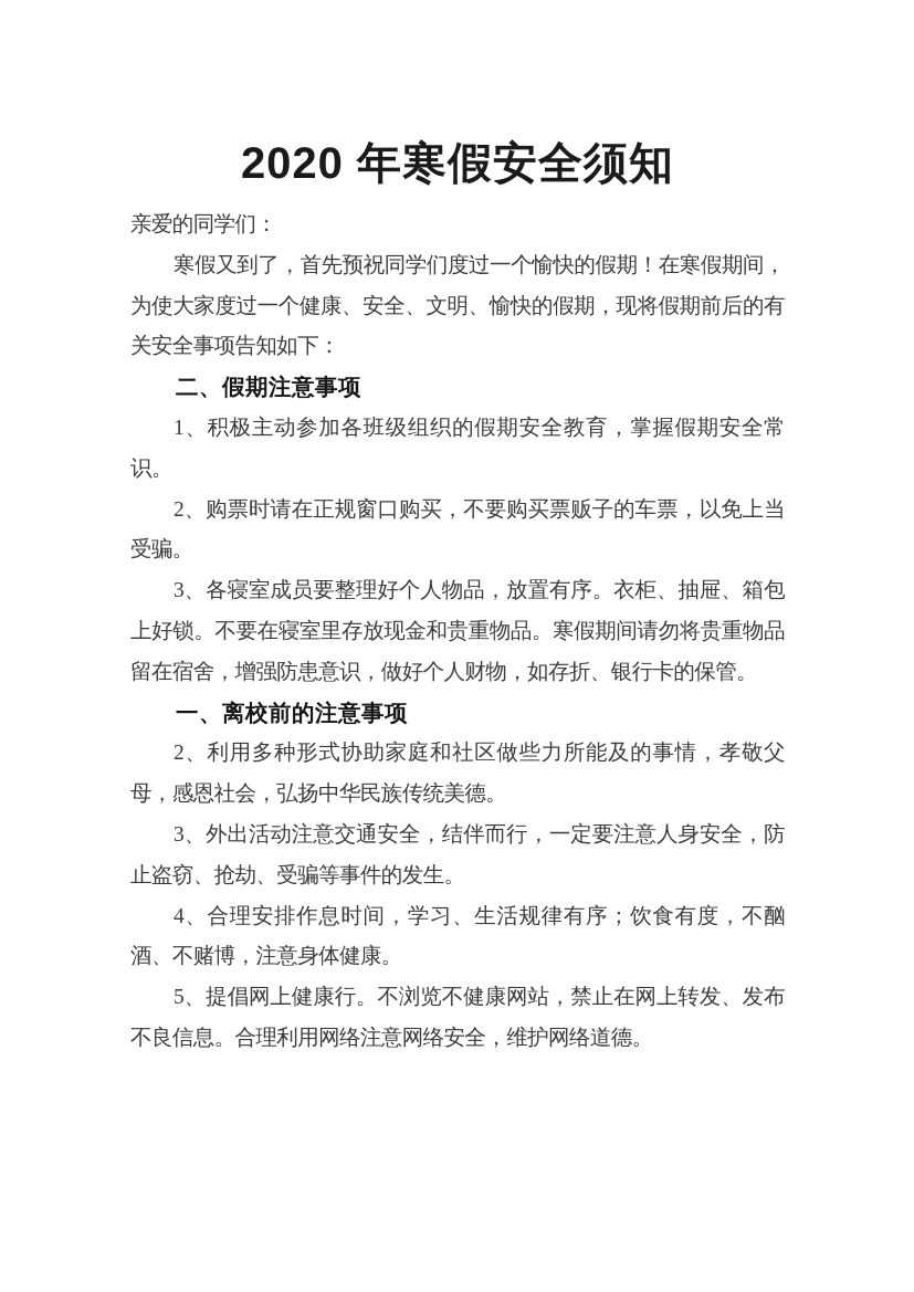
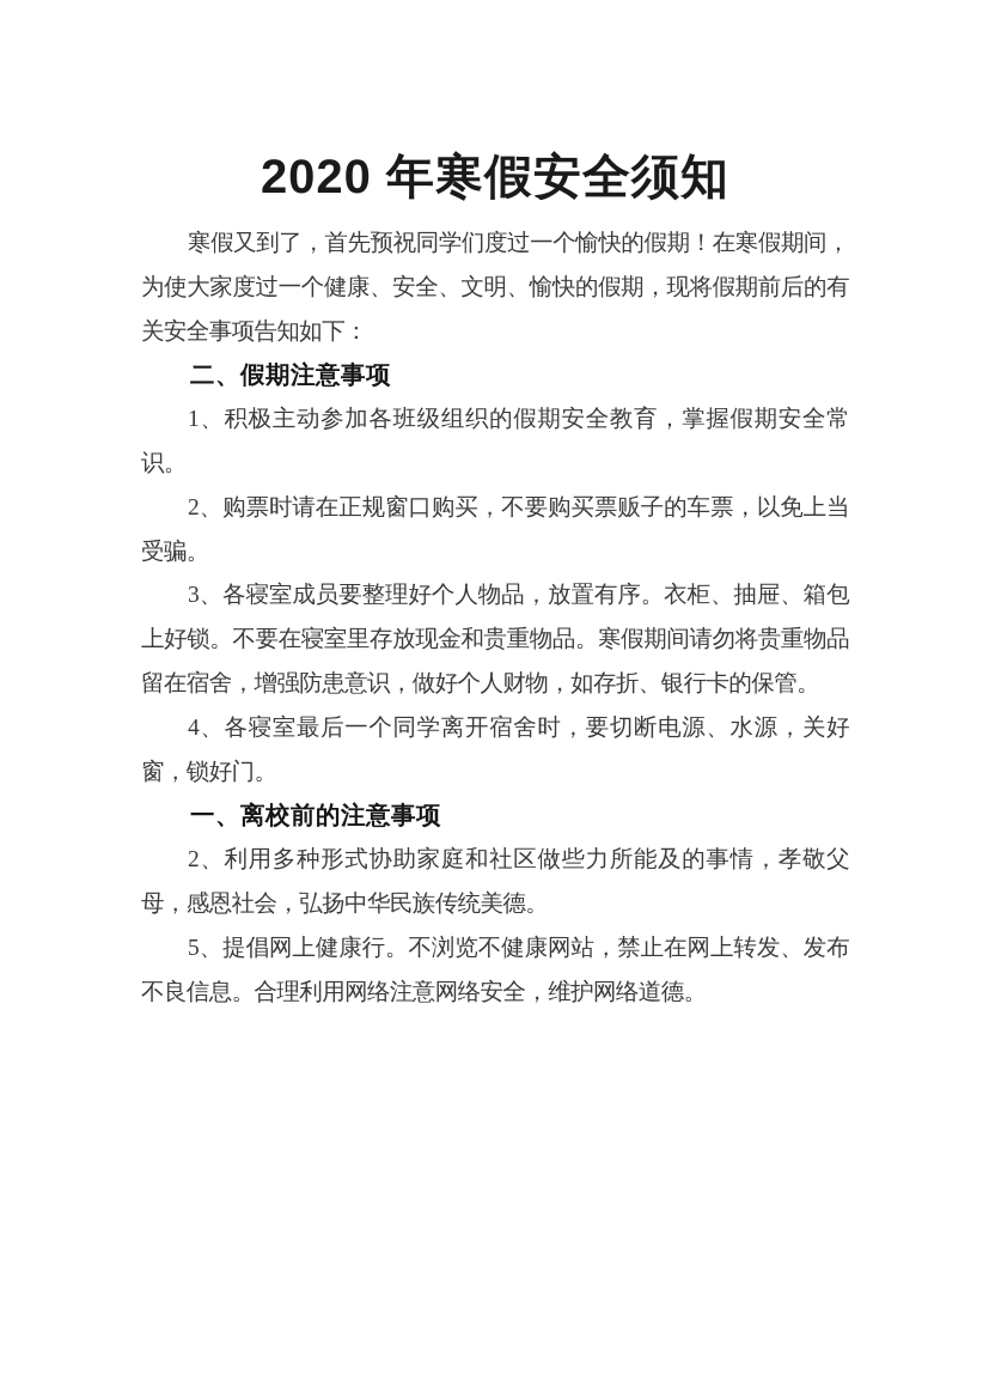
  2020 年寒假安全须知
- 亲爱的同学们：
  寒假又到了，首先预祝同学们度过一个愉快的假期！在寒假期间，为使大家度过一个健康、安全、文明、愉快的假期，现将假期前后的有关安全事项告知如下：
  二、假期注意事项
  1、积极主动参加各班级组织的假期安全教育，掌握假期安全常识。
  2、购票时请在正规窗口购买，不要购买票贩子的车票，以免上当受骗。
  3、各寝室成员要整理好个人物品，放置有序。衣柜、抽屉、箱包上好锁。不要在寝室里存放现金和贵重物品。寒假期间请勿将贵重物品留在宿舍，增强防患意识，做好个人财物，如存折、银行卡的保管。
+ 4、各寝室最后一个同学离开宿舍时，要切断电源、水源，关好窗，锁好门。
  一、离校前的注意事项
  2、利用多种形式协助家庭和社区做些力所能及的事情，孝敬父母，感恩社会，弘扬中华民族传统美德。
- 3、外出活动注意交通安全，结伴而行，一定要注意人身安全，防止盗窃、抢劫、受骗等事件的发生。
- 4、合理安排作息时间，学习、生活规律有序；饮食有度，不酗酒、不赌博，注意身体健康。
  5、提倡网上健康行。不浏览不健康网站，禁止在网上转发、发布不良信息。合理利用网络注意网络安全，维护网络道德。
